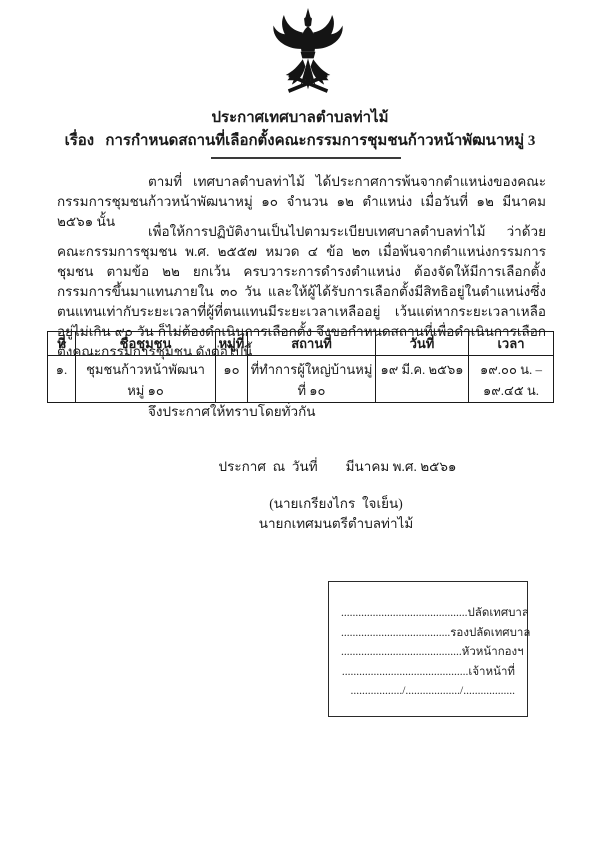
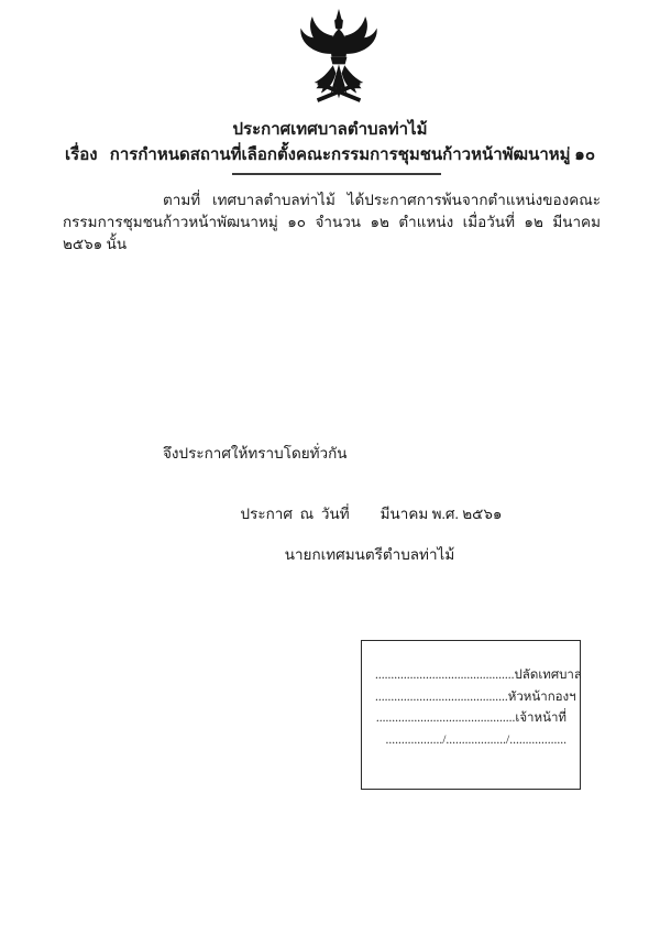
  ประกาศเทศบาลตำบลท่าไม้
- เรื่อง การกำหนดสถานที่เลือกตั้งคณะกรรมการชุมชนก้าวหน้าพัฒนาหมู่ 3
+ เรื่อง การกำหนดสถานที่เลือกตั้งคณะกรรมการชุมชนก้าวหน้าพัฒนาหมู่ ๑๐
  ตามที่ เทศบาลตำบลท่าไม้ ได้ประกาศการพ้นจากตำแหน่งของคณะกรรมการชุมชนก้าวหน้าพัฒนาหมู่ ๑๐ จำนวน ๑๒ ตำแหน่ง เมื่อวันที่ ๑๒ มีนาคม ๒๕๖๑ นั้น
- เพื่อให้การปฏิบัติงานเป็นไปตามระเบียบเทศบาลตำบลท่าไม้ ว่าด้วยคณะกรรมการชุมชน พ.ศ. ๒๕๕๗ หมวด ๔ ข้อ ๒๓ เมื่อพ้นจากตำแหน่งกรรมการชุมชน ตามข้อ ๒๒ ยกเว้น ครบวาระการดำรงตำแหน่ง ต้องจัดให้มีการเลือกตั้งกรรมการขึ้นมาแทนภายใน ๓๐ วัน และให้ผู้ได้รับการเลือกตั้งมีสิทธิอยู่ในตำแหน่งซึ่งตนแทนเท่ากับระยะเวลาที่ผู้ที่ตนแทนมีระยะเวลาเหลืออยู่ เว้นแต่หากระยะเวลาเหลืออยู่ไม่เกิน ๙๐ วัน ก็ไม่ต้องดำเนินการเลือกตั้ง จึงขอกำหนดสถานที่เพื่อดำเนินการเลือกตั้งคณะกรรมการชุมชน ดังต่อไปนี้
- ที่	ชื่อชุมชน	หมู่ที่	สถานที่	วันที่	เวลา
- ๑.	ชุมชนก้าวหน้าพัฒนาหมู่ ๑๐	๑๐	ที่ทำการผู้ใหญ่บ้านหมู่ที่ ๑๐	๑๙ มี.ค. ๒๕๖๑	๑๙.๐๐ น. – ๑๙.๔๕ น.
  จึงประกาศให้ทราบโดยทั่วกัน
  ประกาศ ณ วันที่ มีนาคม พ.ศ. ๒๕๖๑
- (นายเกรียงไกร ใจเย็น)
  นายกเทศมนตรีตำบลท่าไม้
  ............................................ปลัดเทศบาล
- ......................................รองปลัดเทศบาล
  ..........................................หัวหน้ากองฯ
  ............................................เจ้าหน้าที่
  ................../.................../..................
